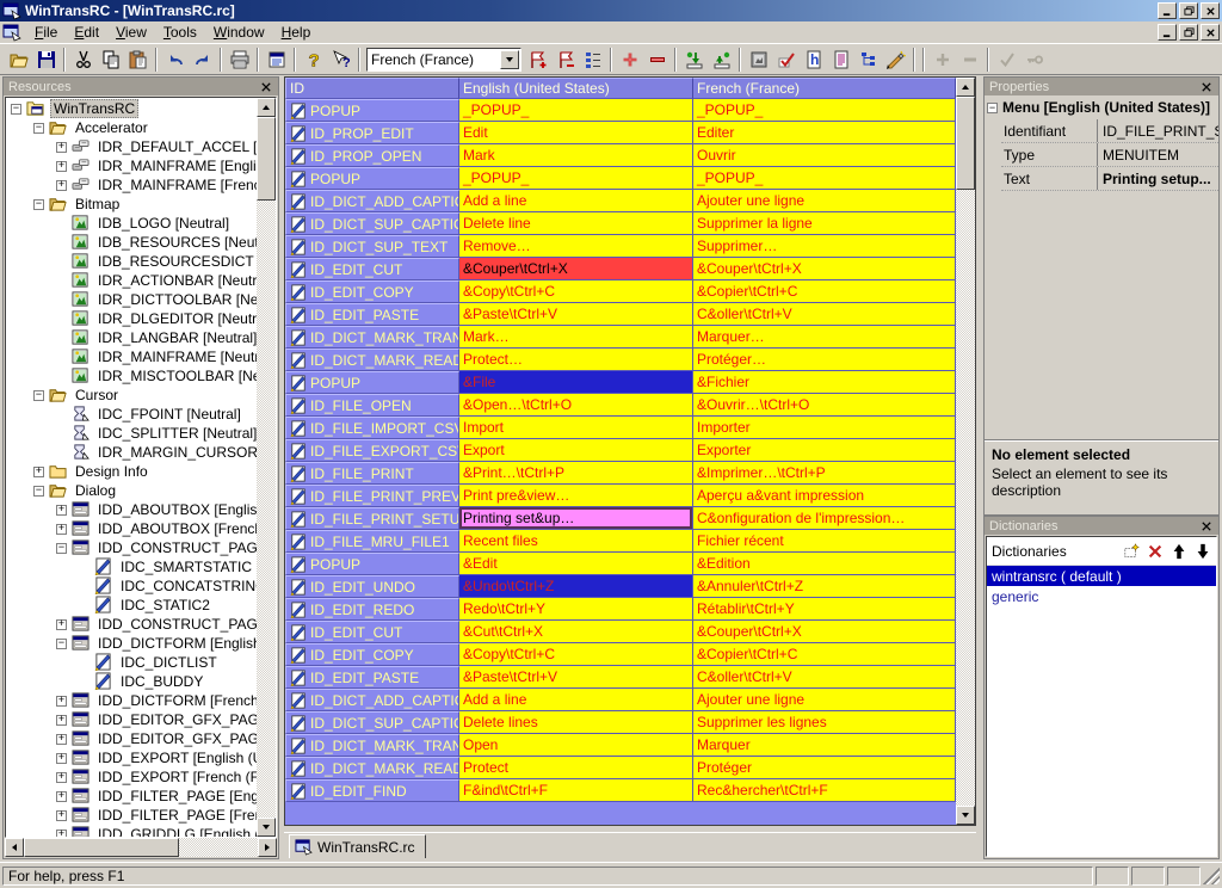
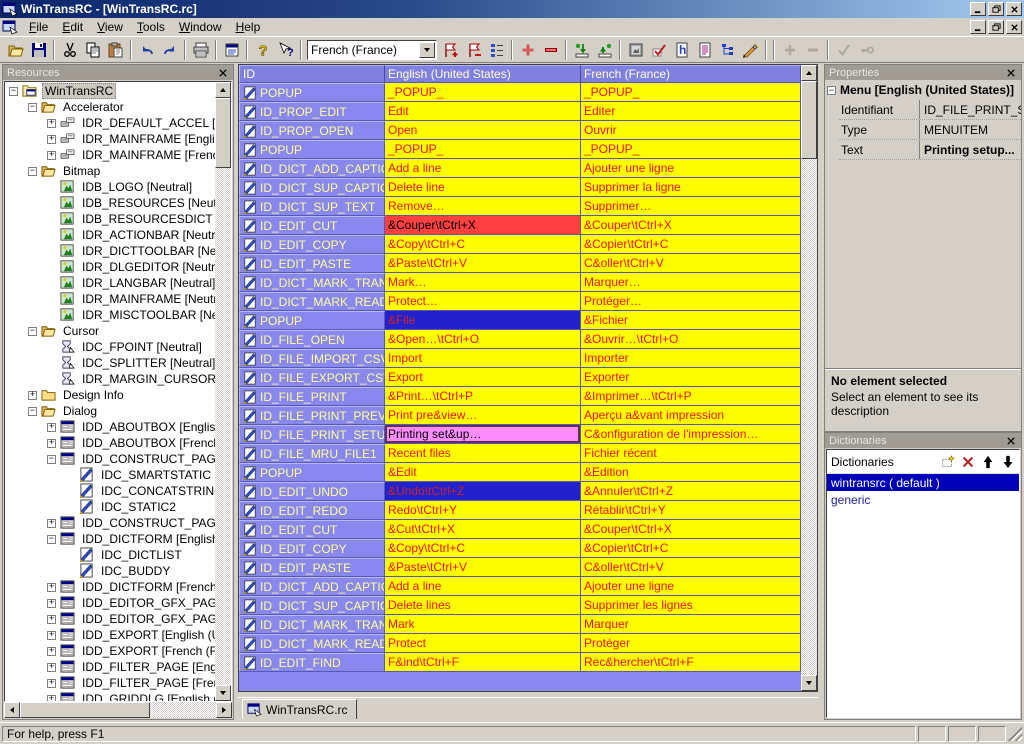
  WinTransRC - [WinTransRC.rc]
  File Edit View Tools Window Help
  ?
  ?
  French (France)
  h
  Resources
  −
  WinTransRC
  −
  Accelerator
  +
  IDR_DEFAULT_ACCEL [
  +
  IDR_MAINFRAME [Engli
  +
  IDR_MAINFRAME [Fren
  −
  Bitmap
  IDB_LOGO [Neutral]
  IDB_RESOURCES [Neu
  IDB_RESOURCESDICT
  IDR_ACTIONBAR [Neutr
  IDR_DICTTOOLBAR [Ne
  IDR_DLGEDITOR [Neutr
  IDR_LANGBAR [Neutral]
  IDR_MAINFRAME [Neut
  IDR_MISCTOOLBAR [N
  −
  Cursor
  IDC_FPOINT [Neutral]
  IDC_SPLITTER [Neutral]
  IDR_MARGIN_CURSOR
  +
  Design Info
  −
  Dialog
  +
  IDD_ABOUTBOX [Englis
  +
  IDD_ABOUTBOX [Frenc
  −
  IDD_CONSTRUCT_PAG
  IDC_SMARTSTATIC
  IDC_CONCATSTRIN
  IDC_STATIC2
  +
  IDD_CONSTRUCT_PAG
  −
  IDD_DICTFORM [Englis
  IDC_DICTLIST
  IDC_BUDDY
  +
  IDD_DICTFORM [French
  +
  IDD_EDITOR_GFX_PAG
  +
  IDD_EDITOR_GFX_PAG
  +
  IDD_EXPORT [English (
  +
  IDD_EXPORT [French (F
  +
  IDD_FILTER_PAGE [Eng
  +
  IDD_FILTER_PAGE [Fre
  +
  IDD_GRIDDLG [English
  ID
  English (United States)
  French (France)
  POPUP
  _POPUP_
  _POPUP_
  ID_PROP_EDIT
  Edit
  Editer
  ID_PROP_OPEN
- Mark
+ Open
  Ouvrir
  POPUP
  _POPUP_
  _POPUP_
  ID_DICT_ADD_CAPTI
  Add a line
  Ajouter une ligne
  ID_DICT_SUP_CAPTI
  Delete line
  Supprimer la ligne
  ID_DICT_SUP_TEXT
  Remove…
  Supprimer…
  ID_EDIT_CUT
  &Couper\tCtrl+X
  &Couper\tCtrl+X
  ID_EDIT_COPY
  &Copy\tCtrl+C
  &Copier\tCtrl+C
  ID_EDIT_PASTE
  &Paste\tCtrl+V
  C&oller\tCtrl+V
  ID_DICT_MARK_TRAN
  Mark…
  Marquer…
  ID_DICT_MARK_READ
  Protect…
  Protéger…
  POPUP
  &File
  &Fichier
  ID_FILE_OPEN
  &Open…\tCtrl+O
  &Ouvrir…\tCtrl+O
  ID_FILE_IMPORT_CS
  Import
  Importer
  ID_FILE_EXPORT_CS
  Export
  Exporter
  ID_FILE_PRINT
  &Print…\tCtrl+P
  &Imprimer…\tCtrl+P
  ID_FILE_PRINT_PREV
  Print pre&view…
  Aperçu a&vant impression
  ID_FILE_PRINT_SETU
  Printing set&up…
  C&onfiguration de l'impression…
  ID_FILE_MRU_FILE1
  Recent files
  Fichier récent
  POPUP
  &Edit
  &Edition
  ID_EDIT_UNDO
  &Undo\tCtrl+Z
  &Annuler\tCtrl+Z
  ID_EDIT_REDO
  Redo\tCtrl+Y
  Rétablir\tCtrl+Y
  ID_EDIT_CUT
  &Cut\tCtrl+X
  &Couper\tCtrl+X
  ID_EDIT_COPY
  &Copy\tCtrl+C
  &Copier\tCtrl+C
  ID_EDIT_PASTE
  &Paste\tCtrl+V
  C&oller\tCtrl+V
  ID_DICT_ADD_CAPTI
  Add a line
  Ajouter une ligne
  ID_DICT_SUP_CAPTI
  Delete lines
  Supprimer les lignes
  ID_DICT_MARK_TRAN
- Open
+ Mark
  Marquer
  ID_DICT_MARK_READ
  Protect
  Protéger
  ID_EDIT_FIND
  F&ind\tCtrl+F
  Rec&hercher\tCtrl+F
  WinTransRC.rc
  Properties
  −
  Menu [English (United States)]
  Identifiant
  ID_FILE_PRINT_
  Type
  MENUITEM
  Text
  Printing setup...
  No element selected
  Select an element to see its description
  Dictionaries
  Dictionaries
  wintransrc ( default )
  generic
  For help, press F1
